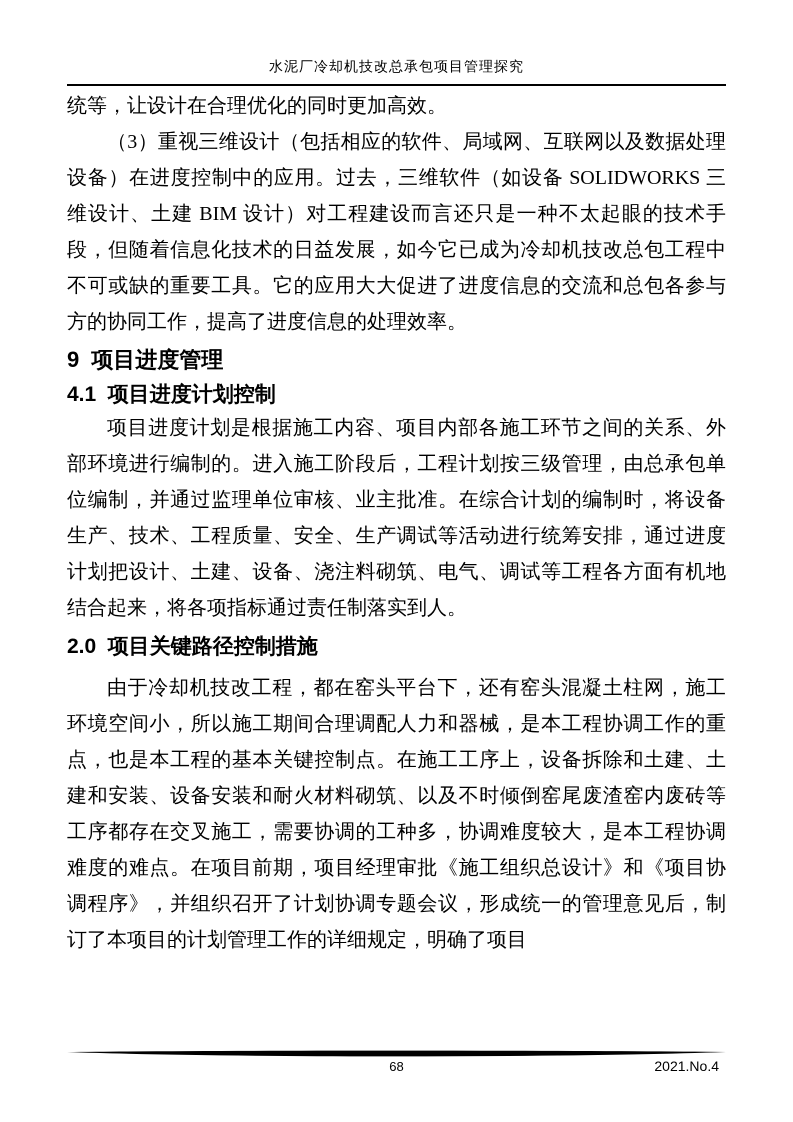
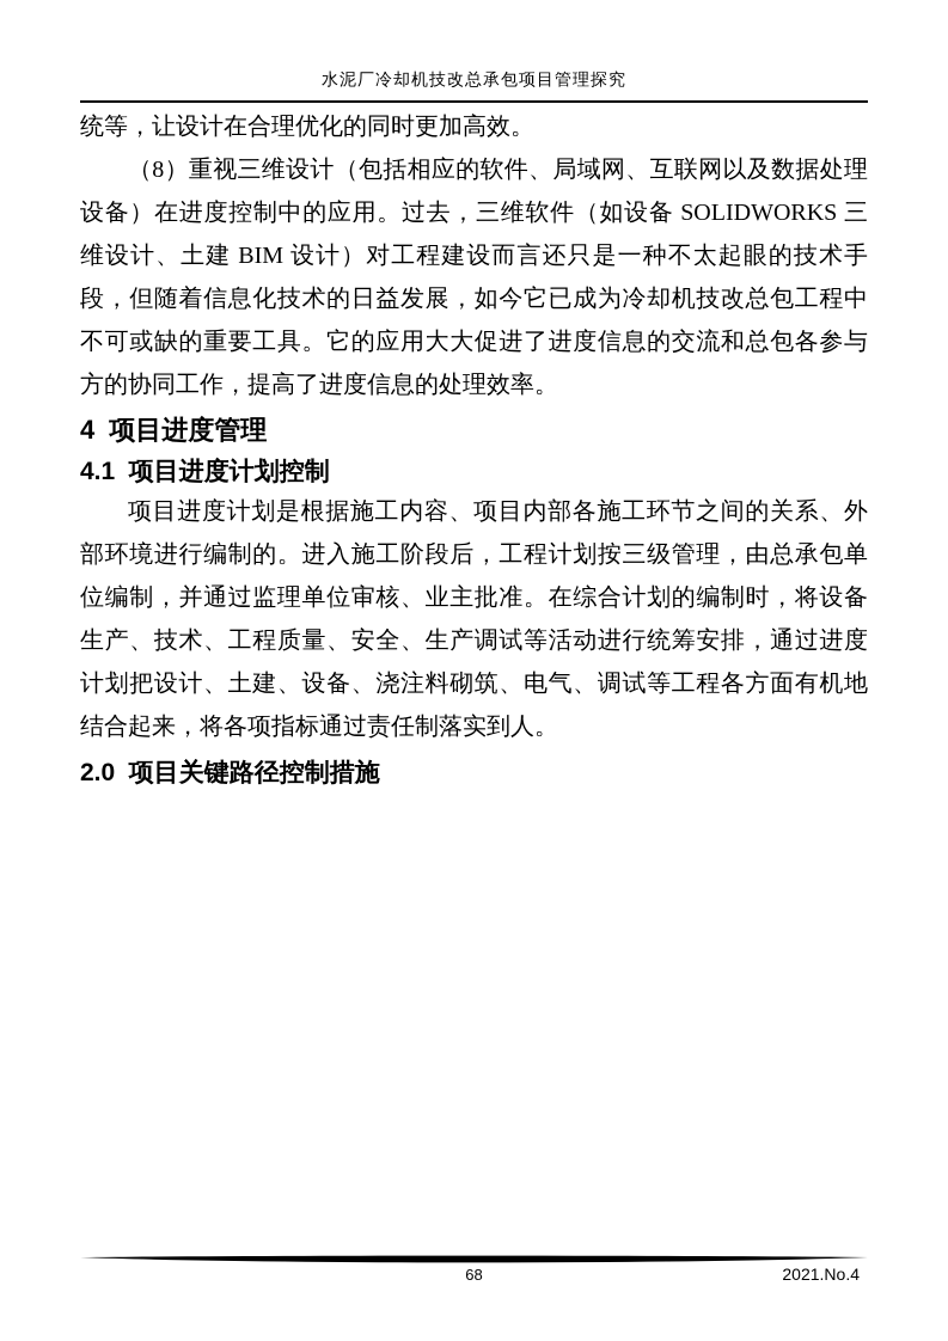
  水泥厂冷却机技改总承包项目管理探究
  统等，让设计在合理优化的同时更加高效。
- （3）重视三维设计（包括相应的软件、局域网、互联网以及数据处理设备）在进度控制中的应用。过去，三维软件（如设备 SOLIDWORKS 三维设计、土建 BIM 设计）对工程建设而言还只是一种不太起眼的技术手段，但随着信息化技术的日益发展，如今它已成为冷却机技改总包工程中不可或缺的重要工具。它的应用大大促进了进度信息的交流和总包各参与方的协同工作，提高了进度信息的处理效率。
+ （8）重视三维设计（包括相应的软件、局域网、互联网以及数据处理设备）在进度控制中的应用。过去，三维软件（如设备 SOLIDWORKS 三维设计、土建 BIM 设计）对工程建设而言还只是一种不太起眼的技术手段，但随着信息化技术的日益发展，如今它已成为冷却机技改总包工程中不可或缺的重要工具。它的应用大大促进了进度信息的交流和总包各参与方的协同工作，提高了进度信息的处理效率。
- 9 项目进度管理
+ 4 项目进度管理
  4.1 项目进度计划控制
  项目进度计划是根据施工内容、项目内部各施工环节之间的关系、外部环境进行编制的。进入施工阶段后，工程计划按三级管理，由总承包单位编制，并通过监理单位审核、业主批准。在综合计划的编制时，将设备生产、技术、工程质量、安全、生产调试等活动进行统筹安排，通过进度计划把设计、土建、设备、浇注料砌筑、电气、调试等工程各方面有机地结合起来，将各项指标通过责任制落实到人。
  2.0 项目关键路径控制措施
- 由于冷却机技改工程，都在窑头平台下，还有窑头混凝土柱网，施工环境空间小，所以施工期间合理调配人力和器械，是本工程协调工作的重点，也是本工程的基本关键控制点。在施工工序上，设备拆除和土建、土建和安装、设备安装和耐火材料砌筑、以及不时倾倒窑尾废渣窑内废砖等工序都存在交叉施工，需要协调的工种多，协调难度较大，是本工程协调难度的难点。在项目前期，项目经理审批《施工组织总设计》和《项目协调程序》，并组织召开了计划协调专题会议，形成统一的管理意见后，制订了本项目的计划管理工作的详细规定，明确了项目
  68
  2021.No.4
